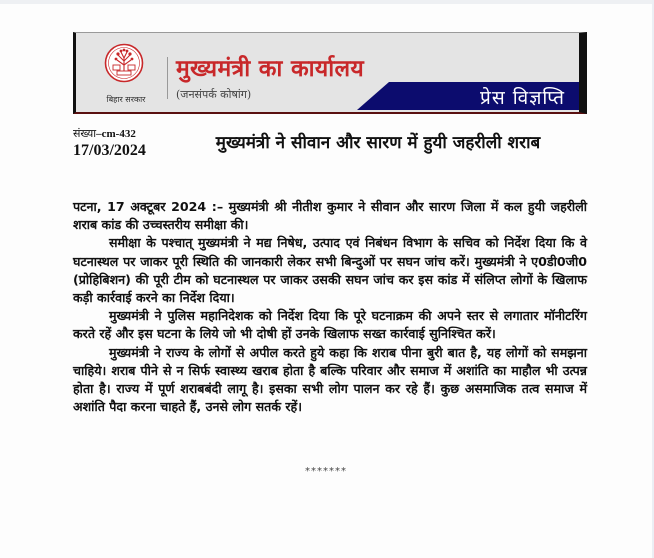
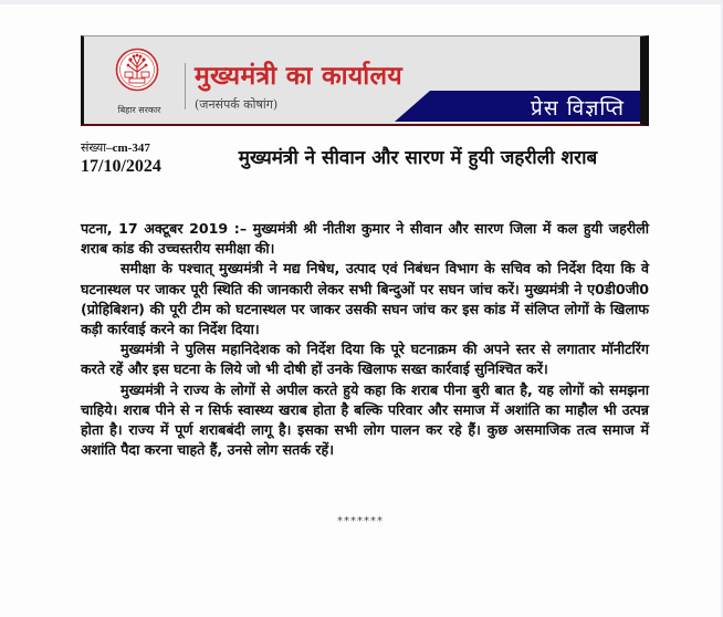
  बिहार सरकार
  मुख्यमंत्री का कार्यालय
  (जनसंपर्क कोषांग)
  प्रेस विज्ञप्ति
- संख्या–cm-432
+ संख्या–cm-347
- 17/03/2024
+ 17/10/2024
  मुख्यमंत्री ने सीवान और सारण में हुयी जहरीली शराब
- पटना, 17 अक्टूबर 2024 :– मुख्यमंत्री श्री नीतीश कुमार ने सीवान और सारण जिला में कल हुयी जहरीली शराब कांड की उच्चस्तरीय समीक्षा की।
+ पटना, 17 अक्टूबर 2019 :– मुख्यमंत्री श्री नीतीश कुमार ने सीवान और सारण जिला में कल हुयी जहरीली शराब कांड की उच्चस्तरीय समीक्षा की।
  समीक्षा के पश्चात् मुख्यमंत्री ने मद्य निषेध, उत्पाद एवं निबंधन विभाग के सचिव को निर्देश दिया कि वे घटनास्थल पर जाकर पूरी स्थिति की जानकारी लेकर सभी बिन्दुओं पर सघन जांच करें। मुख्यमंत्री ने ए0डी0जी0 (प्रोहिबिशन) की पूरी टीम को घटनास्थल पर जाकर उसकी सघन जांच कर इस कांड में संलिप्त लोगों के खिलाफ कड़ी कार्रवाई करने का निर्देश दिया।
  मुख्यमंत्री ने पुलिस महानिदेशक को निर्देश दिया कि पूरे घटनाक्रम की अपने स्तर से लगातार मॉनीटरिंग करते रहें और इस घटना के लिये जो भी दोषी हों उनके खिलाफ सख्त कार्रवाई सुनिश्चित करें।
  मुख्यमंत्री ने राज्य के लोगों से अपील करते हुये कहा कि शराब पीना बुरी बात है, यह लोगों को समझना चाहिये। शराब पीने से न सिर्फ स्वास्थ्य खराब होता है बल्कि परिवार और समाज में अशांति का माहौल भी उत्पन्न होता है। राज्य में पूर्ण शराबबंदी लागू है। इसका सभी लोग पालन कर रहे हैं। कुछ असमाजिक तत्व समाज में अशांति पैदा करना चाहते हैं, उनसे लोग सतर्क रहें।
  *******
